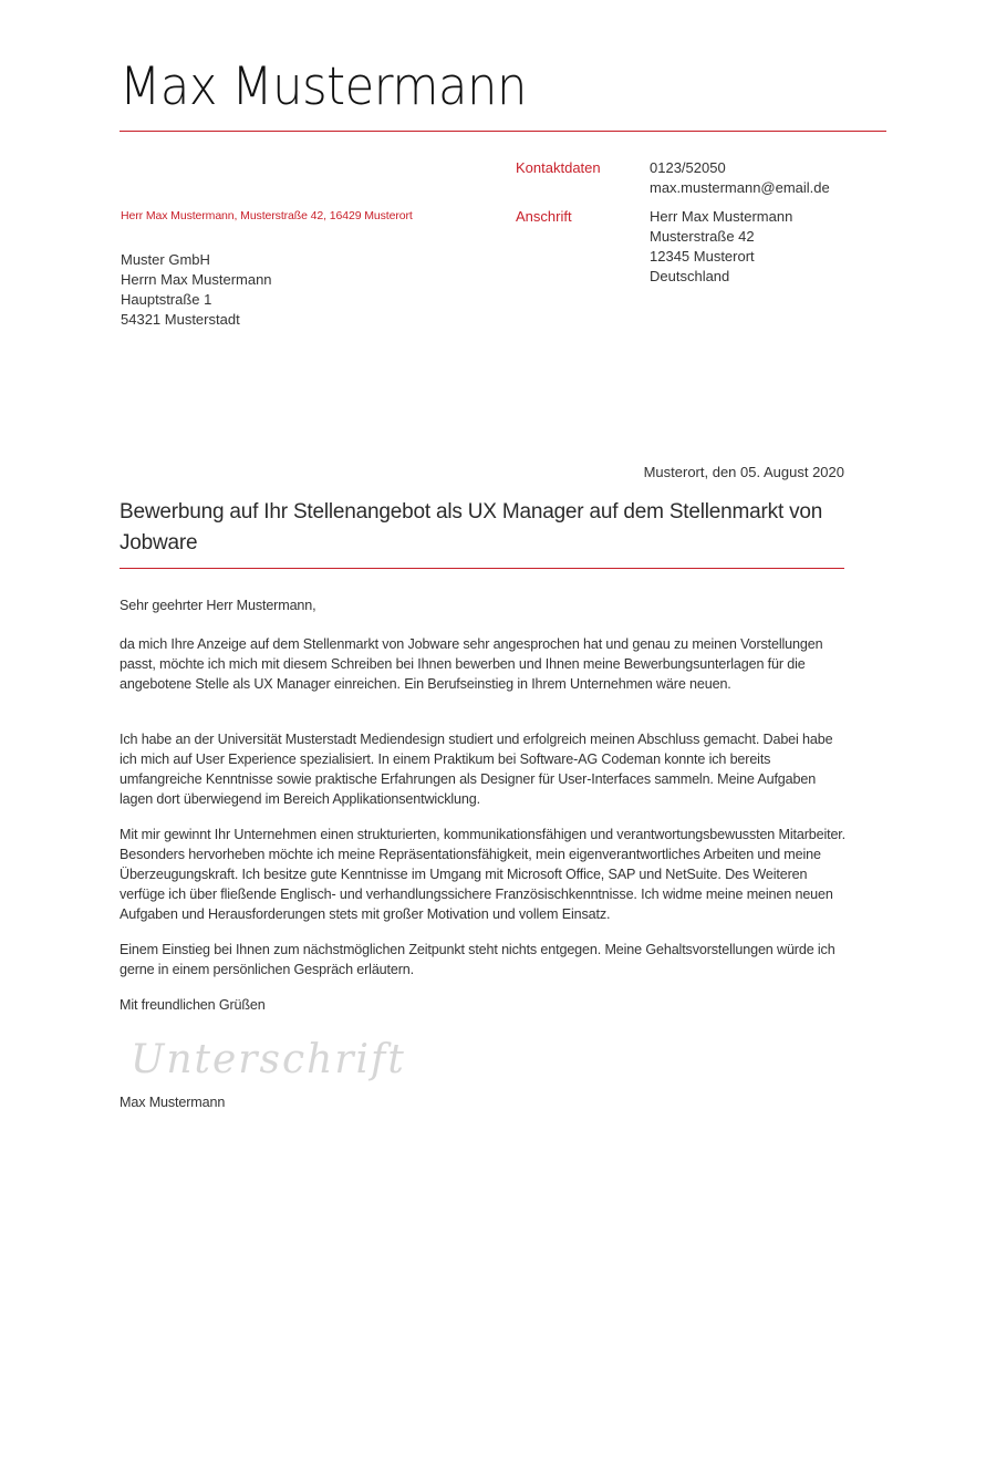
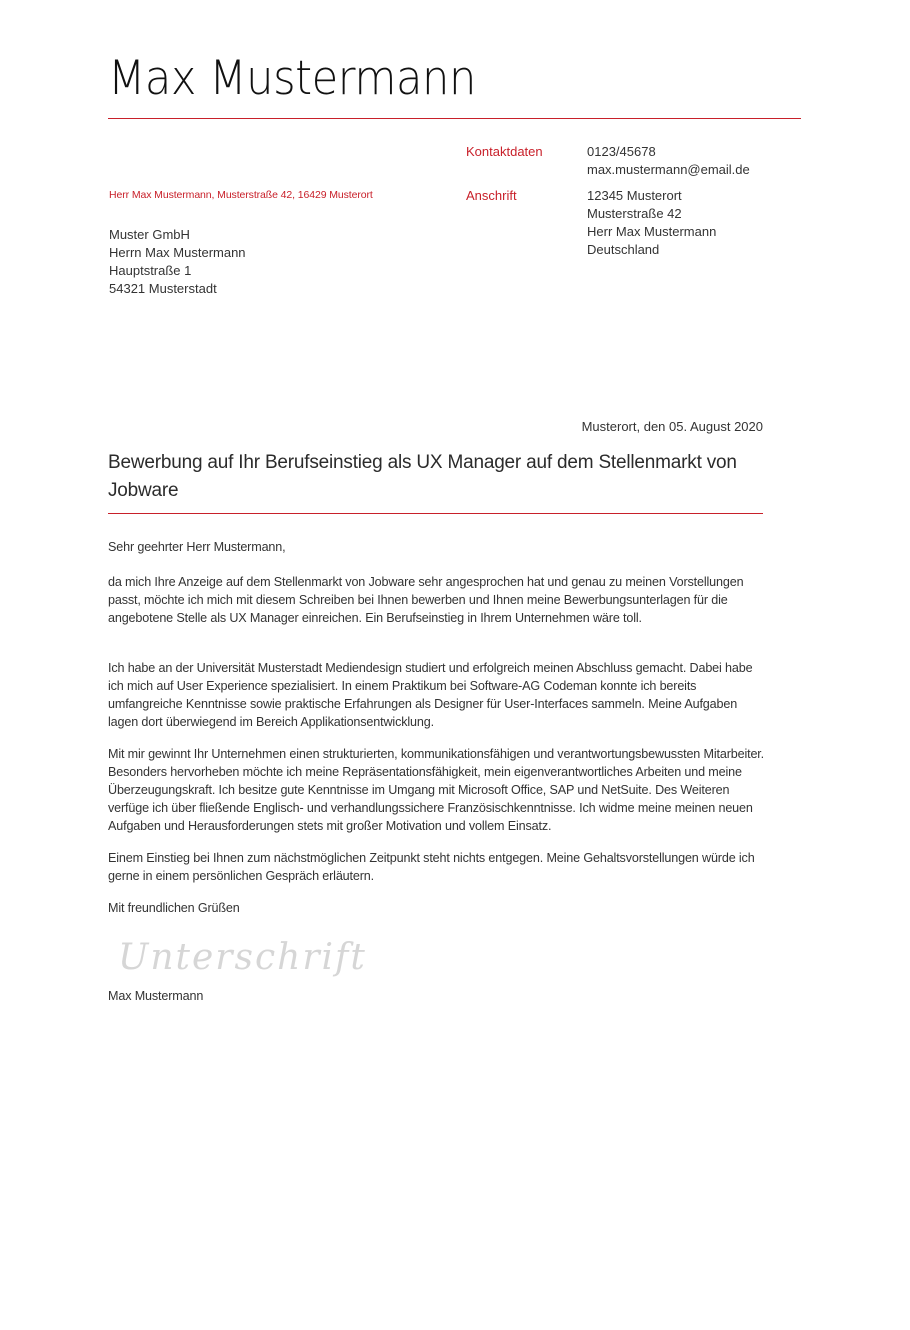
  Max Mustermann
  Herr Max Mustermann, Musterstraße 42, 16429 Musterort
  Muster GmbH
  Herrn Max Mustermann
  Hauptstraße 1
  54321 Musterstadt
  Kontaktdaten
- 0123/52050
+ 0123/45678
  max.mustermann@email.de
  Anschrift
- Herr Max Mustermann
+ 12345 Musterort
  Musterstraße 42
- 12345 Musterort
+ Herr Max Mustermann
  Deutschland
  Musterort, den 05. August 2020
- Bewerbung auf Ihr Stellenangebot als UX Manager auf dem Stellenmarkt von Jobware
+ Bewerbung auf Ihr Berufseinstieg als UX Manager auf dem Stellenmarkt von Jobware
  Sehr geehrter Herr Mustermann,
- da mich Ihre Anzeige auf dem Stellenmarkt von Jobware sehr angesprochen hat und genau zu meinen Vorstellungen passt, möchte ich mich mit diesem Schreiben bei Ihnen bewerben und Ihnen meine Bewerbungsunterlagen für die angebotene Stelle als UX Manager einreichen. Ein Berufseinstieg in Ihrem Unternehmen wäre neuen.
+ da mich Ihre Anzeige auf dem Stellenmarkt von Jobware sehr angesprochen hat und genau zu meinen Vorstellungen passt, möchte ich mich mit diesem Schreiben bei Ihnen bewerben und Ihnen meine Bewerbungsunterlagen für die angebotene Stelle als UX Manager einreichen. Ein Berufseinstieg in Ihrem Unternehmen wäre toll.
  Ich habe an der Universität Musterstadt Mediendesign studiert und erfolgreich meinen Abschluss gemacht. Dabei habe ich mich auf User Experience spezialisiert. In einem Praktikum bei Software-AG Codeman konnte ich bereits umfangreiche Kenntnisse sowie praktische Erfahrungen als Designer für User-Interfaces sammeln. Meine Aufgaben lagen dort überwiegend im Bereich Applikationsentwicklung.
  Mit mir gewinnt Ihr Unternehmen einen strukturierten, kommunikationsfähigen und verantwortungsbewussten Mitarbeiter. Besonders hervorheben möchte ich meine Repräsentationsfähigkeit, mein eigenverantwortliches Arbeiten und meine Überzeugungskraft. Ich besitze gute Kenntnisse im Umgang mit Microsoft Office, SAP und NetSuite. Des Weiteren verfüge ich über fließende Englisch- und verhandlungssichere Französischkenntnisse. Ich widme meine meinen neuen Aufgaben und Herausforderungen stets mit großer Motivation und vollem Einsatz.
  Einem Einstieg bei Ihnen zum nächstmöglichen Zeitpunkt steht nichts entgegen. Meine Gehaltsvorstellungen würde ich gerne in einem persönlichen Gespräch erläutern.
  Mit freundlichen Grüßen
  Unterschrift
  Max Mustermann
